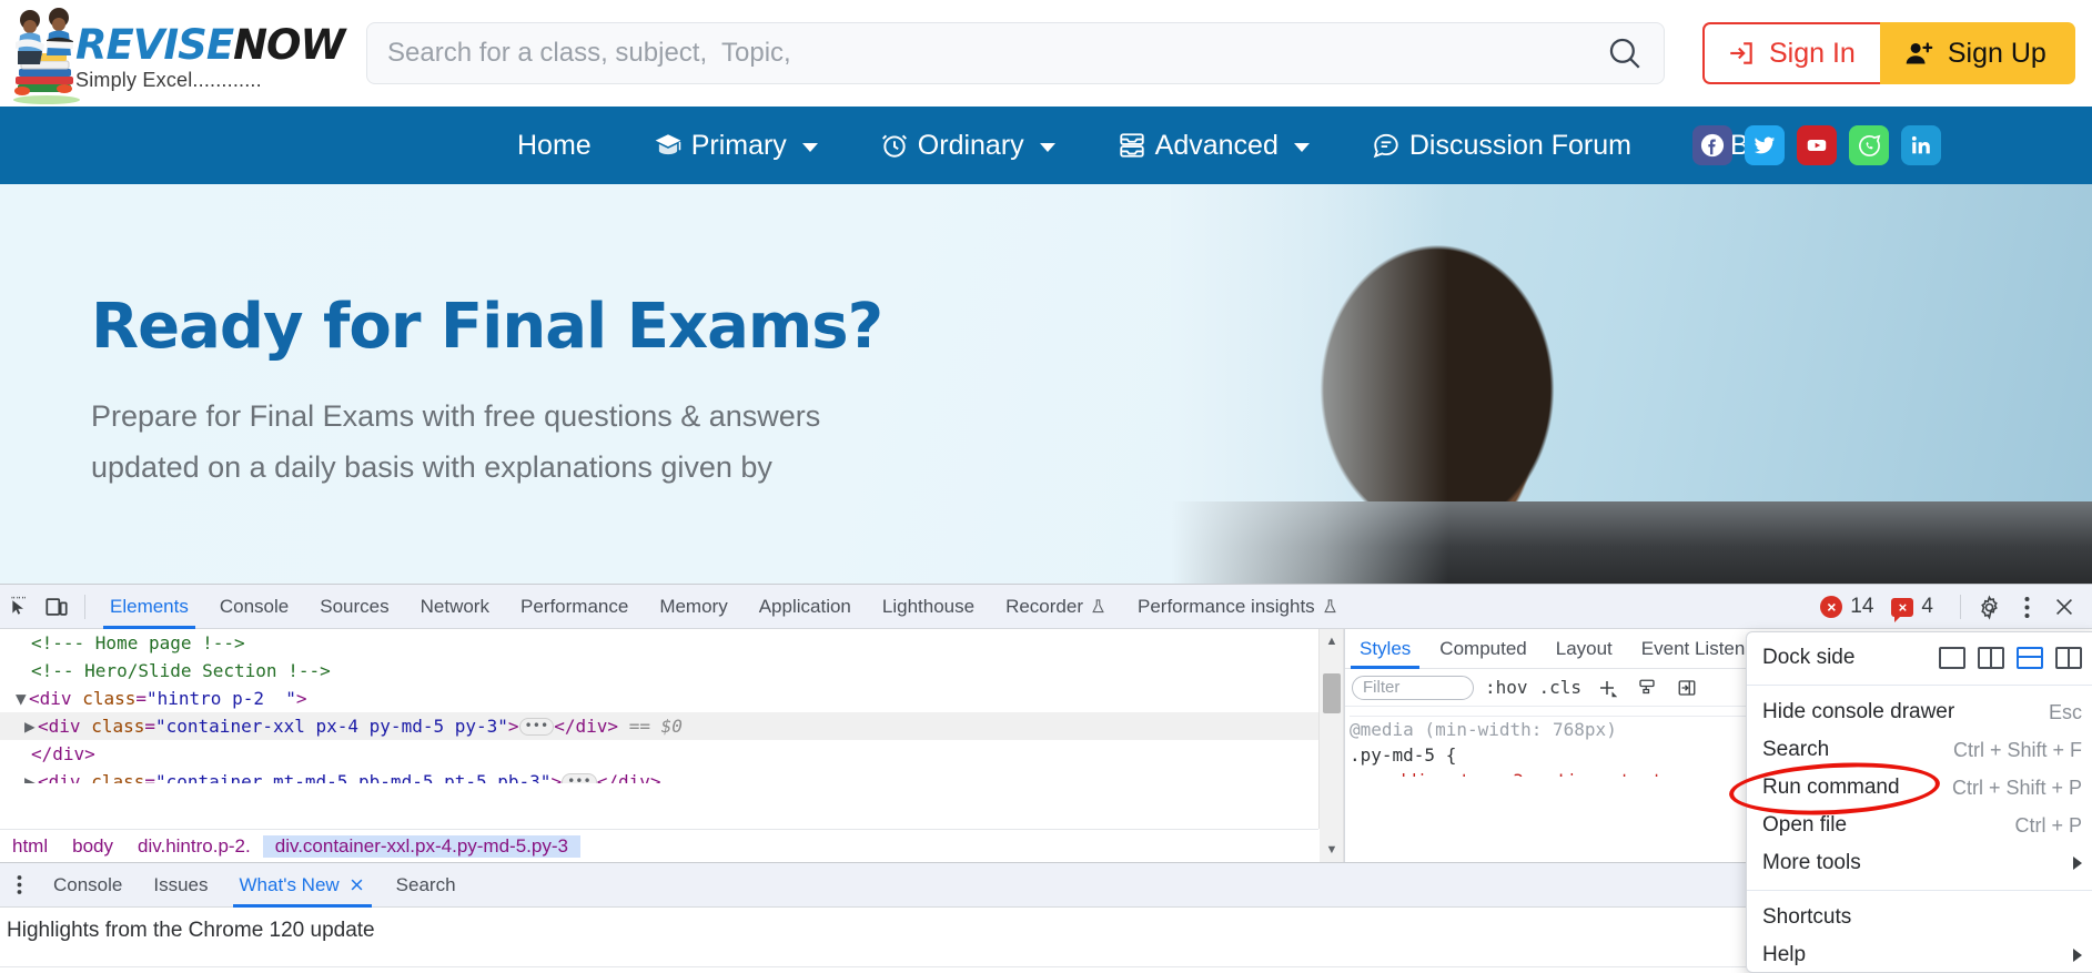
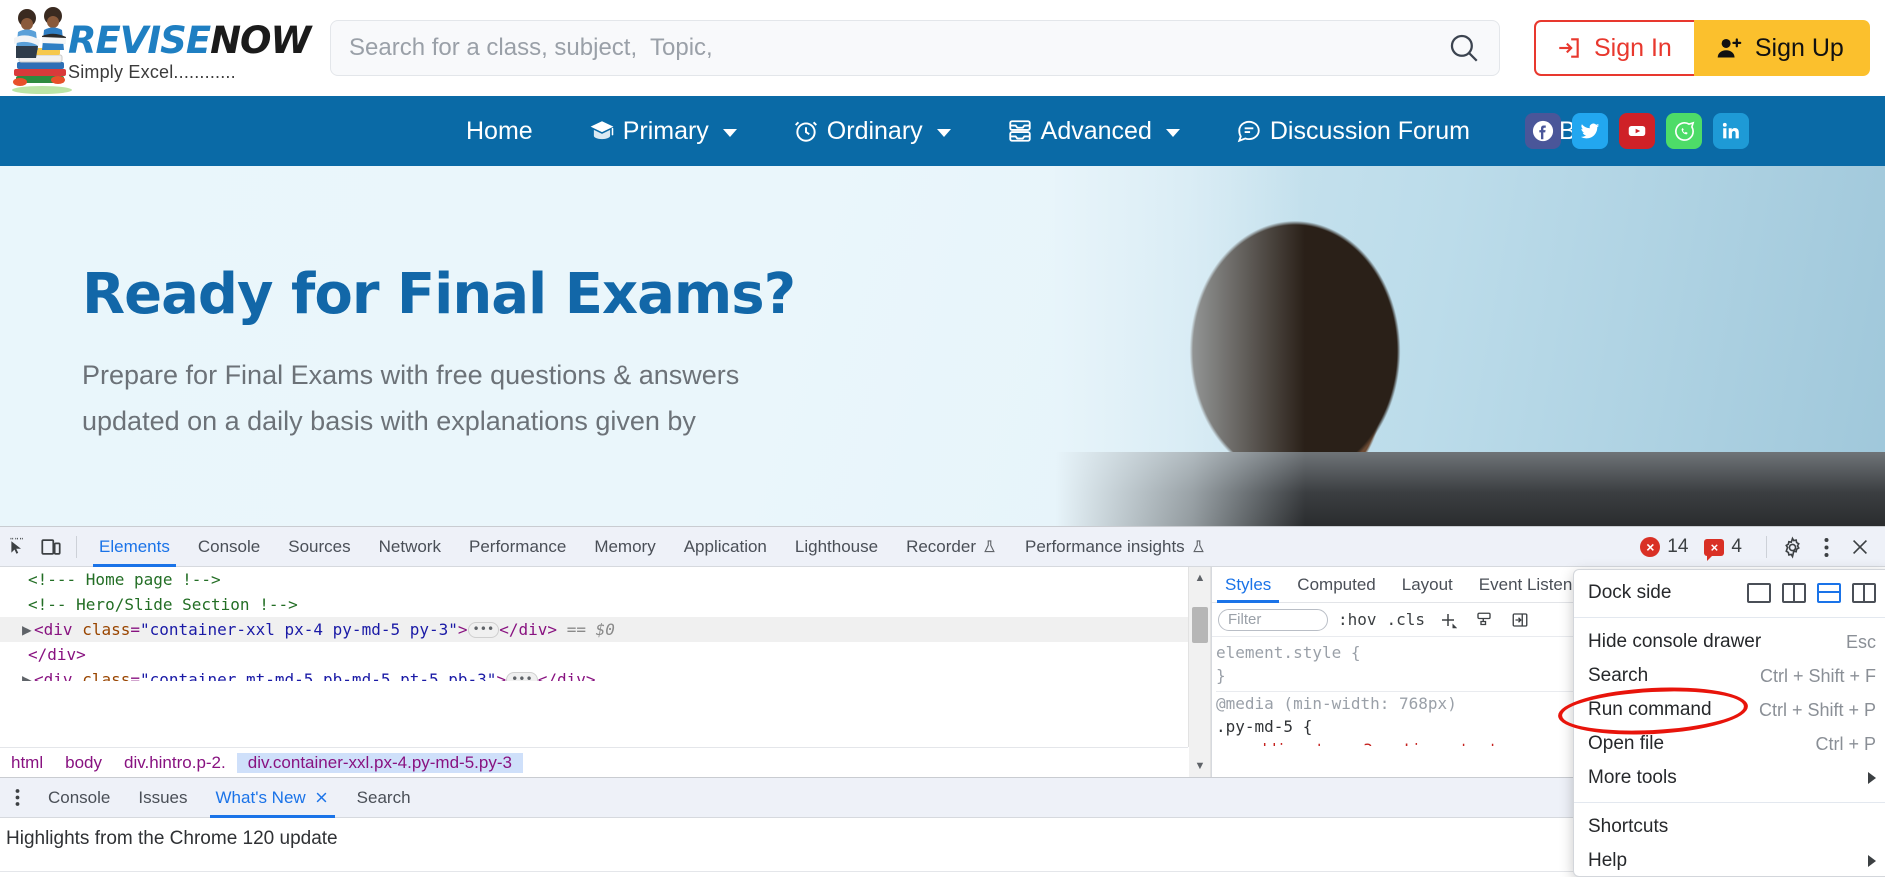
  REVISENOW
  Simply Excel............
  Search for a class, subject, Topic,
  Sign In
  Sign Up
  Home
  Primary
  Ordinary
  Advanced
  Discussion Forum
  Ready for Final Exams?
  Prepare for Final Exams with free questions & answers updated on a daily basis with explanations given by
  Elements
  Console
  Sources
  Network
  Performance
  Memory
  Application
  Lighthouse
  Recorder
  Performance insights
  ×
  14
  ×
  4
  <!--- Home page !-->
  <!-- Hero/Slide Section !-->
- ▼ <div class="hintro p-2 ">
  ▶ <div class="container-xxl px-4 py-md-5 py-3"> ••• </div> == $0
  </div>
  ▶ <div class="container mt-md-5 pb-md-5 pt-5 pb-3"> ••• </div>
  html
  body
  div.hintro.p-2.
  div.container-xxl.px-4.py-md-5.py-3
  ▲
  ▼
  Styles
  Computed
  Layout
  Event Listen
  Filter
  :hov
  .cls
+ element.style {
+ }
  @media (min-width: 768px)
  .py-md-5 {
  Console
  Issues
  What's New
  Search
  Highlights from the Chrome 120 update
  Dock side
  Hide console drawer
  Esc
  Search
  Ctrl + Shift + F
  Run command
  Ctrl + Shift + P
  Open file
  Ctrl + P
  More tools
  Shortcuts
  Help
